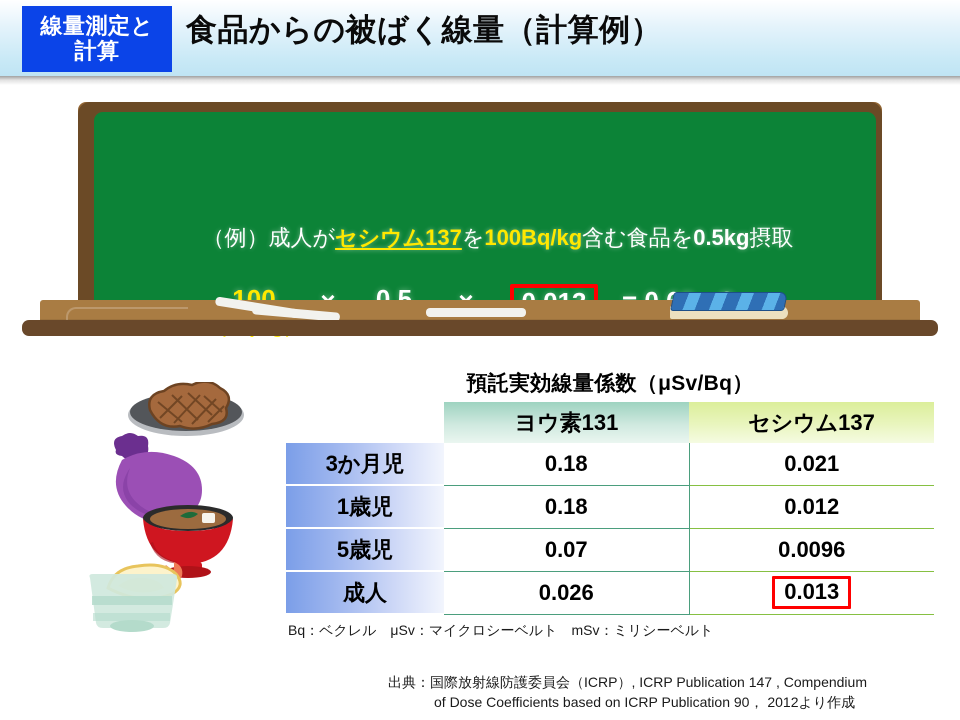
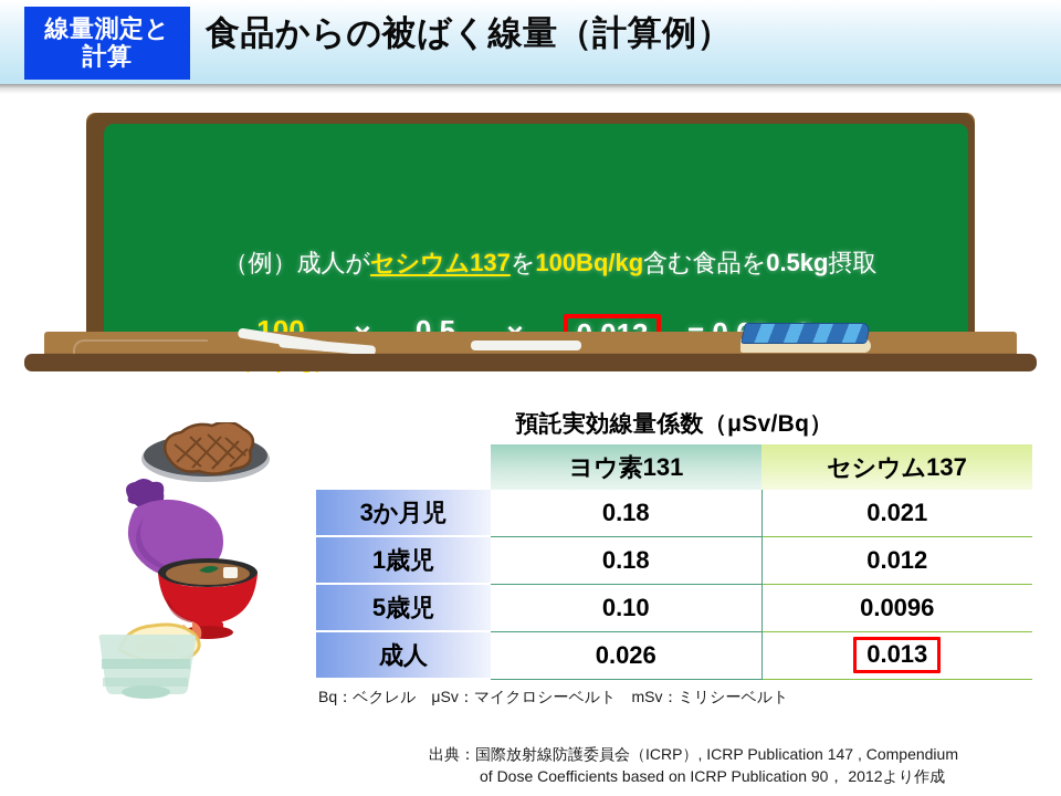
  線量測定と
  計算
  食品からの被ばく線量（計算例）
  （例）成人がセシウム137を100Bq/kg含む食品を0.5kg摂取
  100
  0.5
  = 0.00065 mSv
  預託実効線量係数（μSv/Bq）
  	ヨウ素131	セシウム137
  3か月児	0.18	0.021
  1歳児	0.18	0.012
- 5歳児	0.07	0.0096
+ 5歳児	0.10	0.0096
  成人	0.026	0.013
  Bq：ベクレル μSv：マイクロシーベルト mSv：ミリシーベルト
  出典：国際放射線防護委員会（ICRP）, ICRP Publication 147 , Compendium
  of Dose Coefficients based on ICRP Publication 90， 2012より作成
